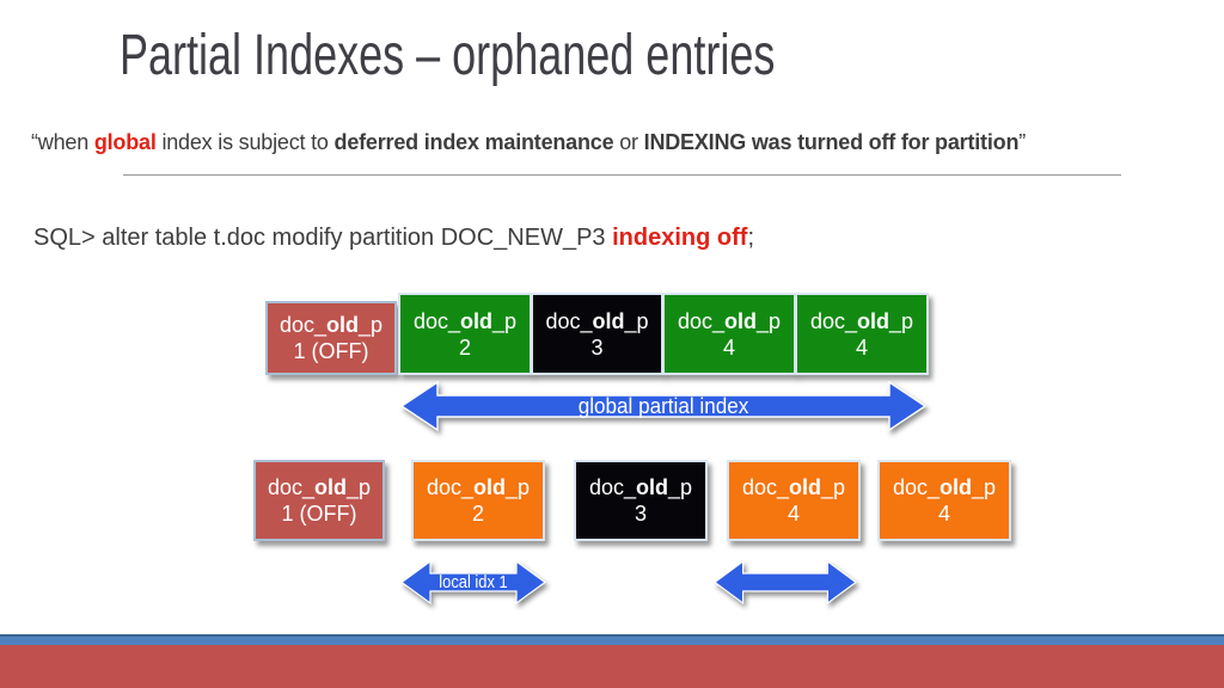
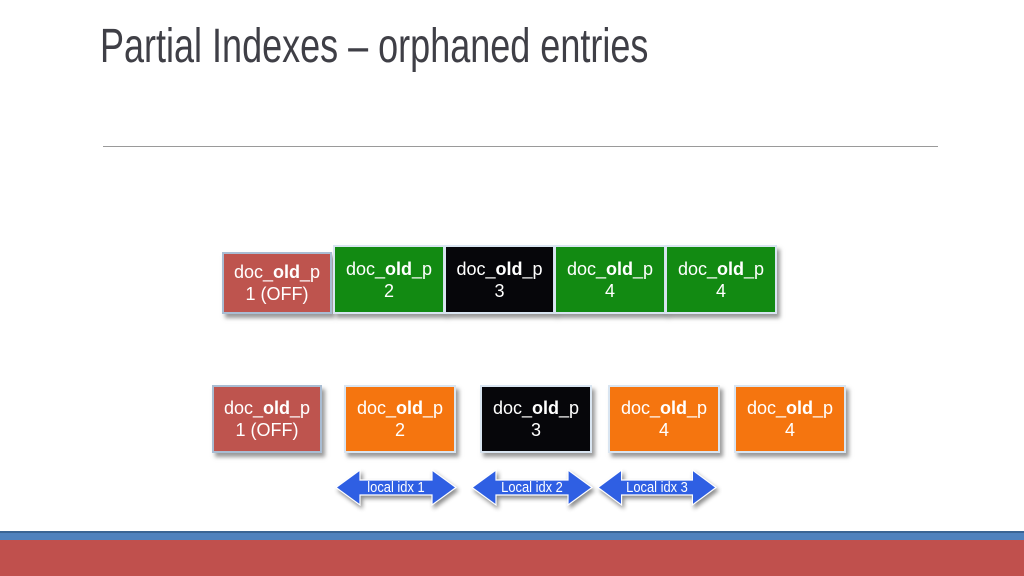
  Partial Indexes – orphaned entries
- “when global index is subject to deferred index maintenance or INDEXING was turned off for partition”
- SQL> alter table t.doc modify partition DOC_NEW_P3 indexing off;
  doc_old_p
  1 (OFF)
  doc_old_p
  2
  doc_old_p
  3
  doc_old_p
  4
  doc_old_p
  4
- global partial index
  doc_old_p
  1 (OFF)
  doc_old_p
  2
  doc_old_p
  3
  doc_old_p
  4
  doc_old_p
  4
  local idx 1
+ Local idx 2
+ Local idx 3
